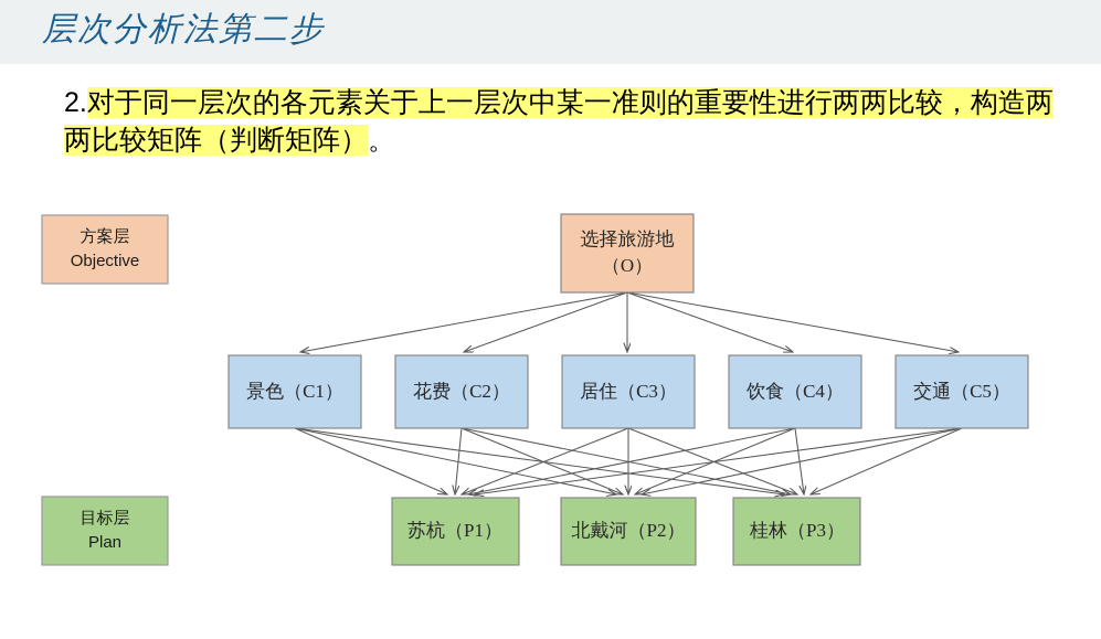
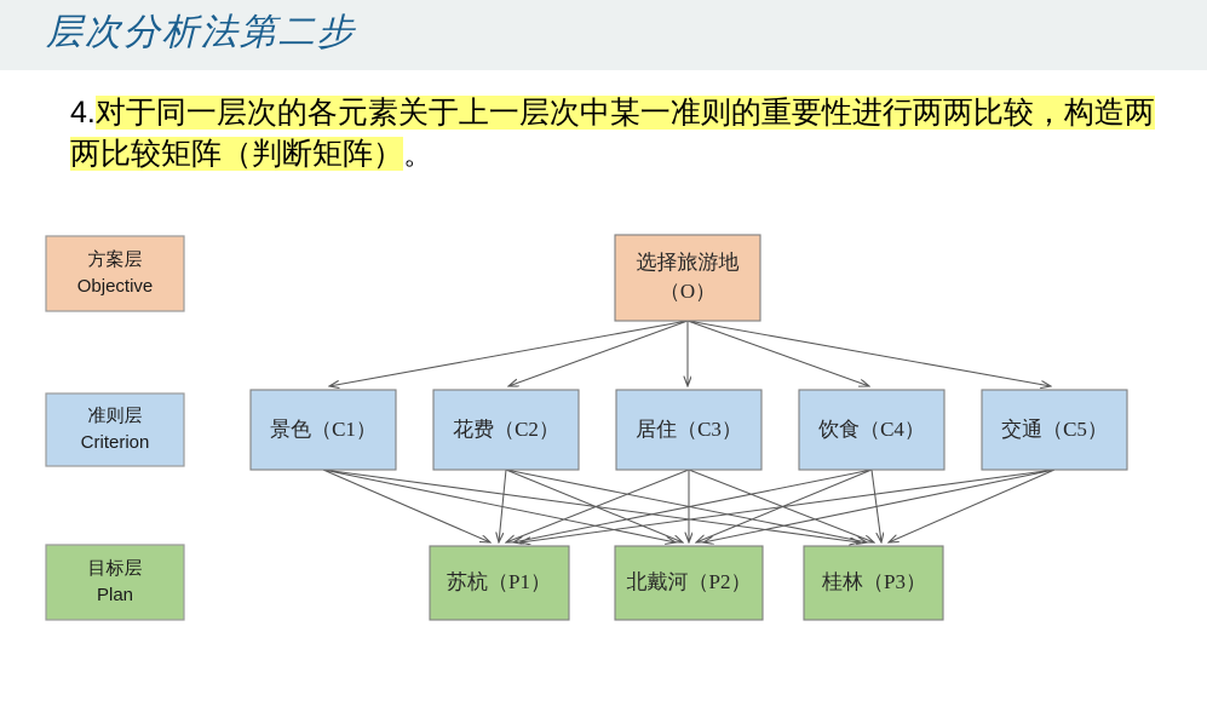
  层次分析法第二步
- 2.对于同一层次的各元素关于上一层次中某一准则的重要性进行两两比较，构造两两比较矩阵（判断矩阵）。
+ 4.对于同一层次的各元素关于上一层次中某一准则的重要性进行两两比较，构造两两比较矩阵（判断矩阵）。
  方案层
  Objective
+ 准则层
+ Criterion
  目标层
  Plan
  选择旅游地
  （O）
  景色（C1）
  花费（C2）
  居住（C3）
  饮食（C4）
  交通（C5）
  苏杭（P1）
  北戴河（P2）
  桂林（P3）
